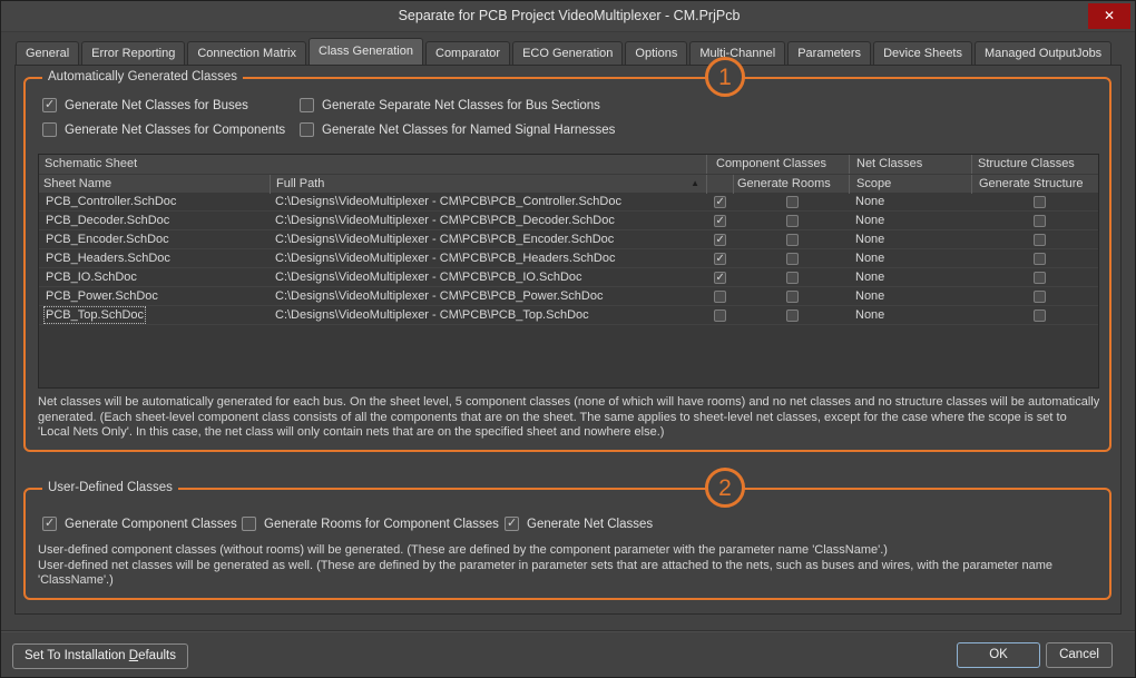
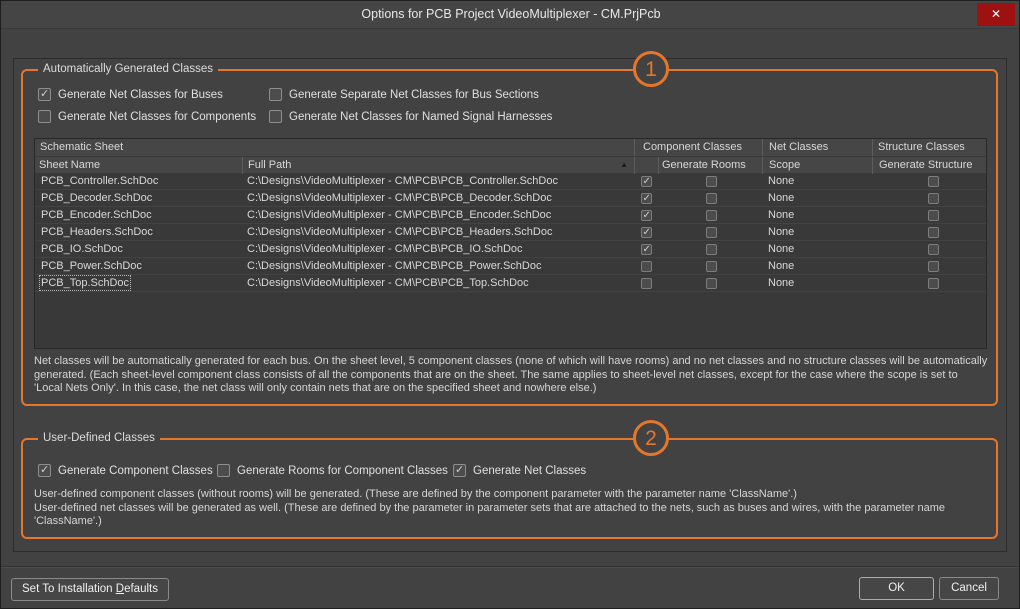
- Separate for PCB Project VideoMultiplexer - CM.PrjPcb
+ Options for PCB Project VideoMultiplexer - CM.PrjPcb
  ✕
- General
- Error Reporting
- Connection Matrix
- Class Generation
- Comparator
- ECO Generation
- Options
- Multi-Channel
- Parameters
- Device Sheets
- Managed OutputJobs
  Automatically Generated Classes
  1
  Generate Net Classes for Buses
  Generate Separate Net Classes for Bus Sections
  Generate Net Classes for Components
  Generate Net Classes for Named Signal Harnesses
  Schematic Sheet
  Component Classes
  Net Classes
  Structure Classes
  Sheet Name
  Full Path
  ▲
  Generate Rooms
  Scope
  Generate Structure
  PCB_Controller.SchDoc
  C:\Designs\VideoMultiplexer - CM\PCB\PCB_Controller.SchDoc
  None
  PCB_Decoder.SchDoc
  C:\Designs\VideoMultiplexer - CM\PCB\PCB_Decoder.SchDoc
  None
  PCB_Encoder.SchDoc
  C:\Designs\VideoMultiplexer - CM\PCB\PCB_Encoder.SchDoc
  None
  PCB_Headers.SchDoc
  C:\Designs\VideoMultiplexer - CM\PCB\PCB_Headers.SchDoc
  None
  PCB_IO.SchDoc
  C:\Designs\VideoMultiplexer - CM\PCB\PCB_IO.SchDoc
  None
  PCB_Power.SchDoc
  C:\Designs\VideoMultiplexer - CM\PCB\PCB_Power.SchDoc
  None
  PCB_Top.SchDoc
  C:\Designs\VideoMultiplexer - CM\PCB\PCB_Top.SchDoc
  None
  Net classes will be automatically generated for each bus. On the sheet level, 5 component classes (none of which will have rooms) and no net classes and no structure classes will be automatically generated. (Each sheet-level component class consists of all the components that are on the sheet. The same applies to sheet-level net classes, except for the case where the scope is set to 'Local Nets Only'. In this case, the net class will only contain nets that are on the specified sheet and nowhere else.)
  User-Defined Classes
  2
  Generate Component Classes
  Generate Rooms for Component Classes
  Generate Net Classes
  User-defined component classes (without rooms) will be generated. (These are defined by the component parameter with the parameter name 'ClassName'.)
  User-defined net classes will be generated as well. (These are defined by the parameter in parameter sets that are attached to the nets, such as buses and wires, with the parameter name 'ClassName'.)
  Set To Installation Defaults
  OK
  Cancel
